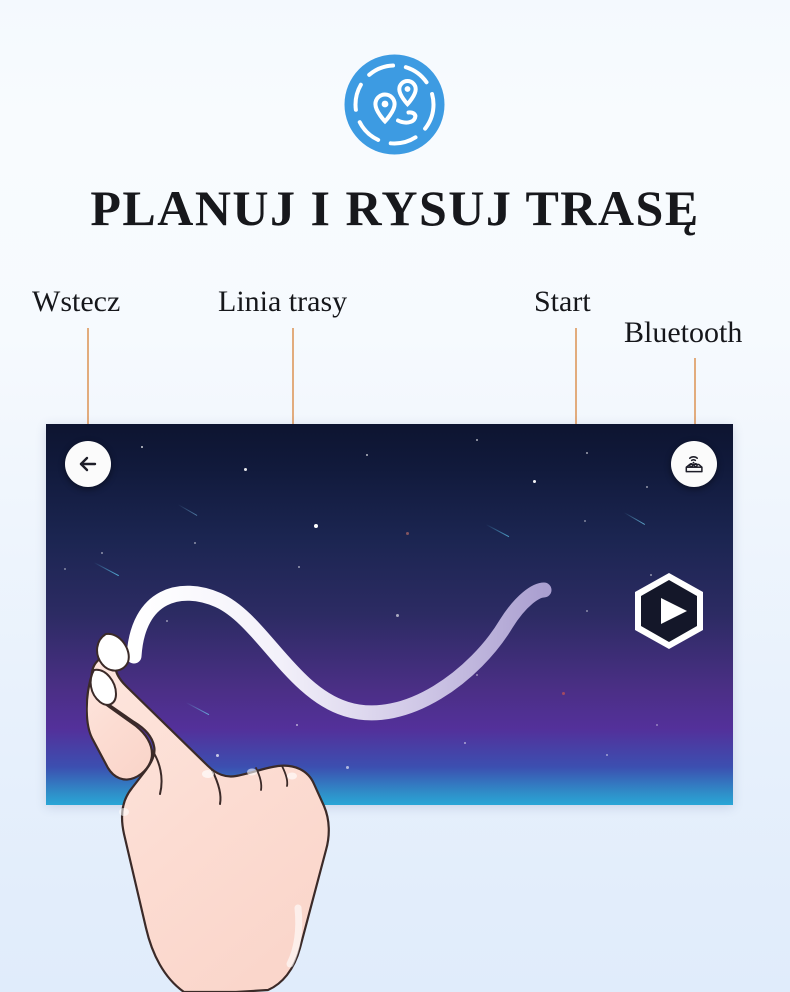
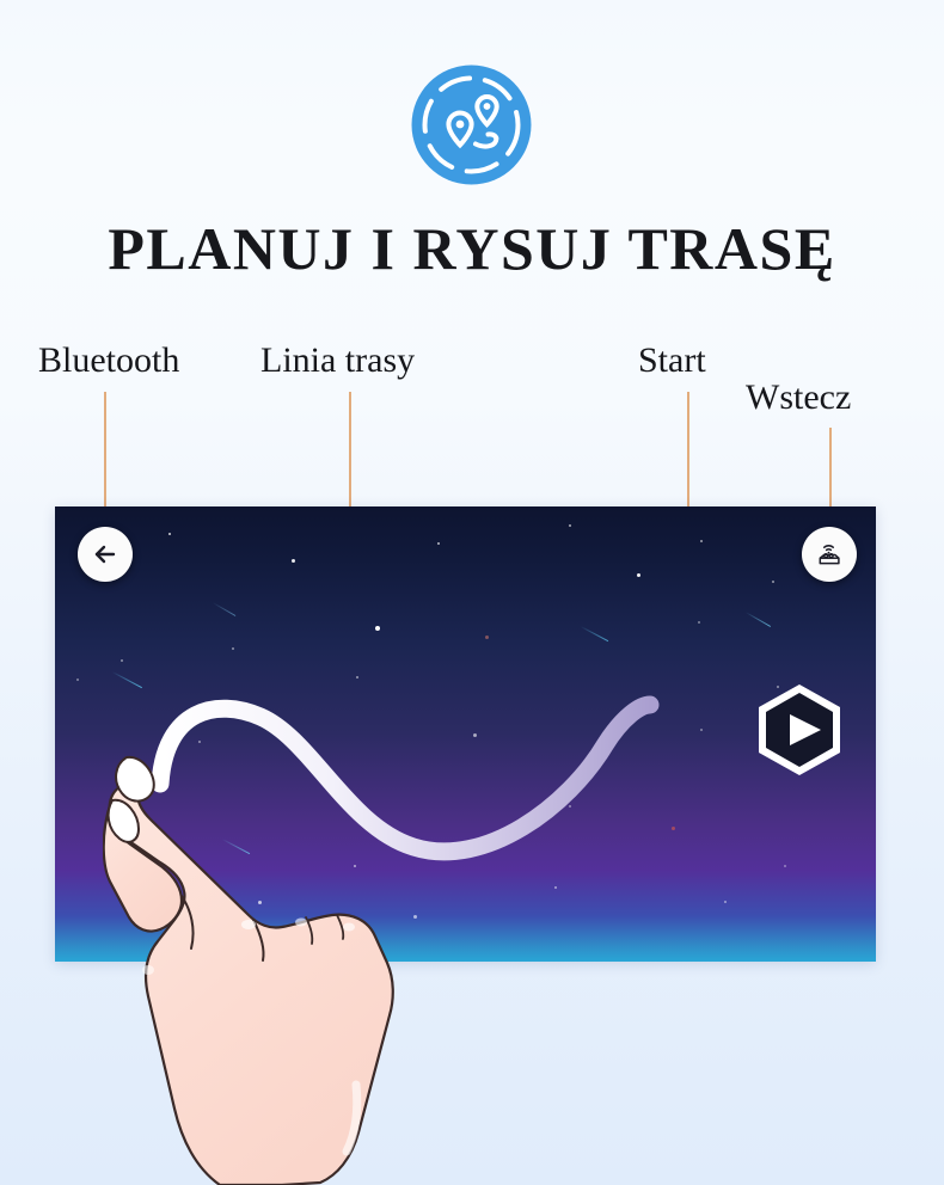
  PLANUJ I RYSUJ TRASĘ
- Wstecz
+ Bluetooth
  Linia trasy
  Start
- Bluetooth
+ Wstecz
